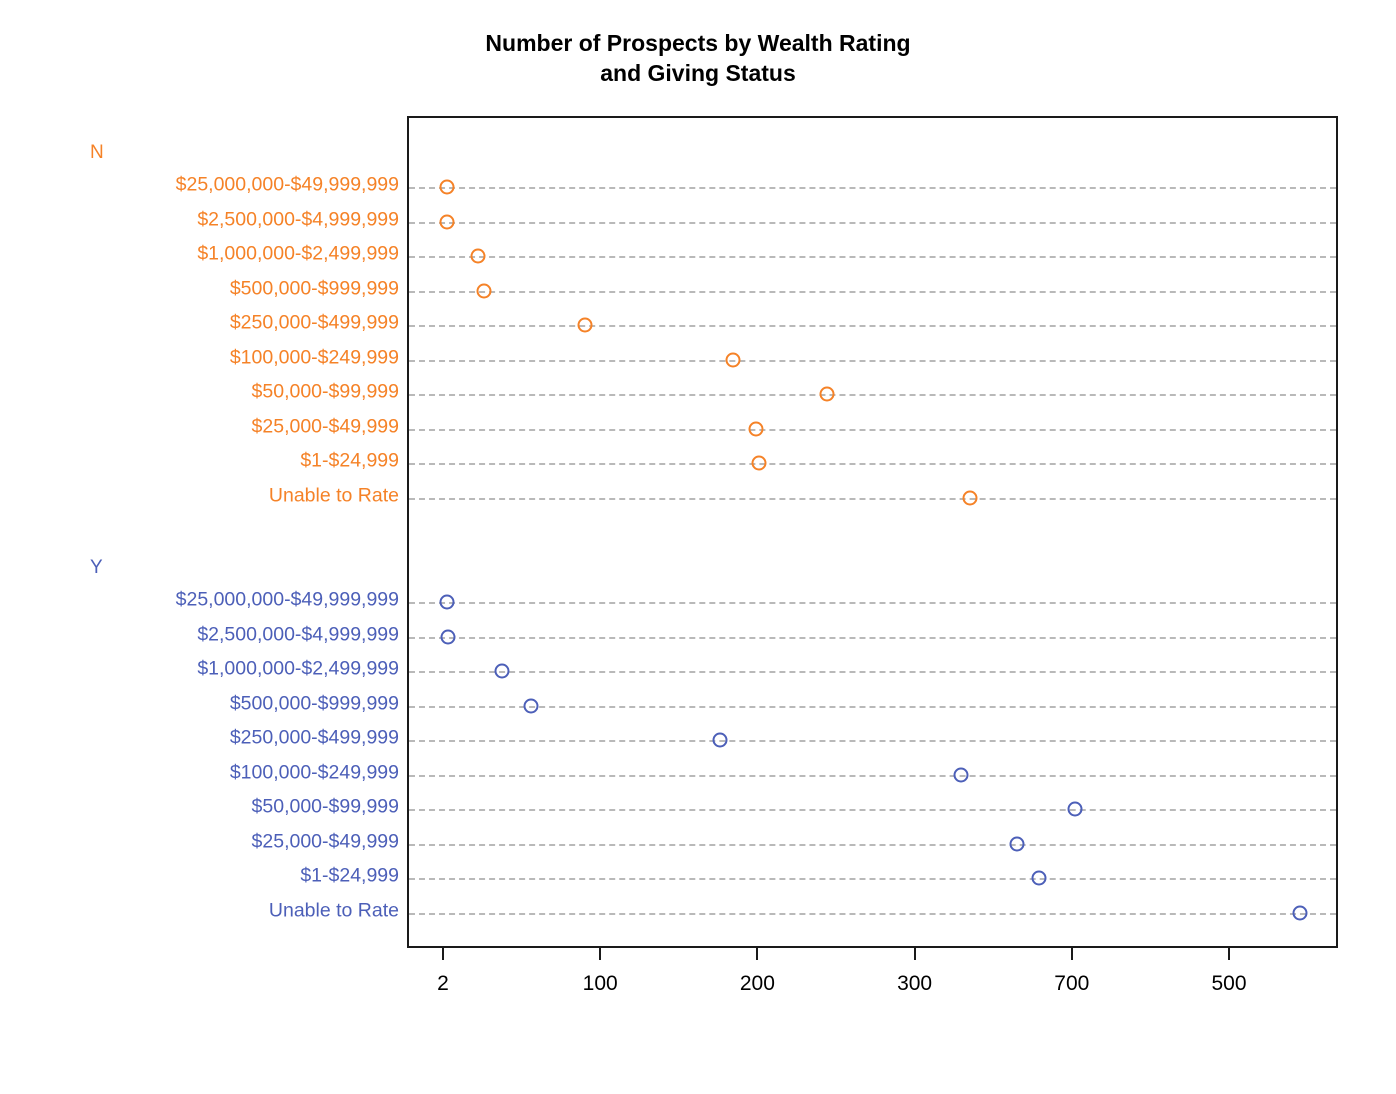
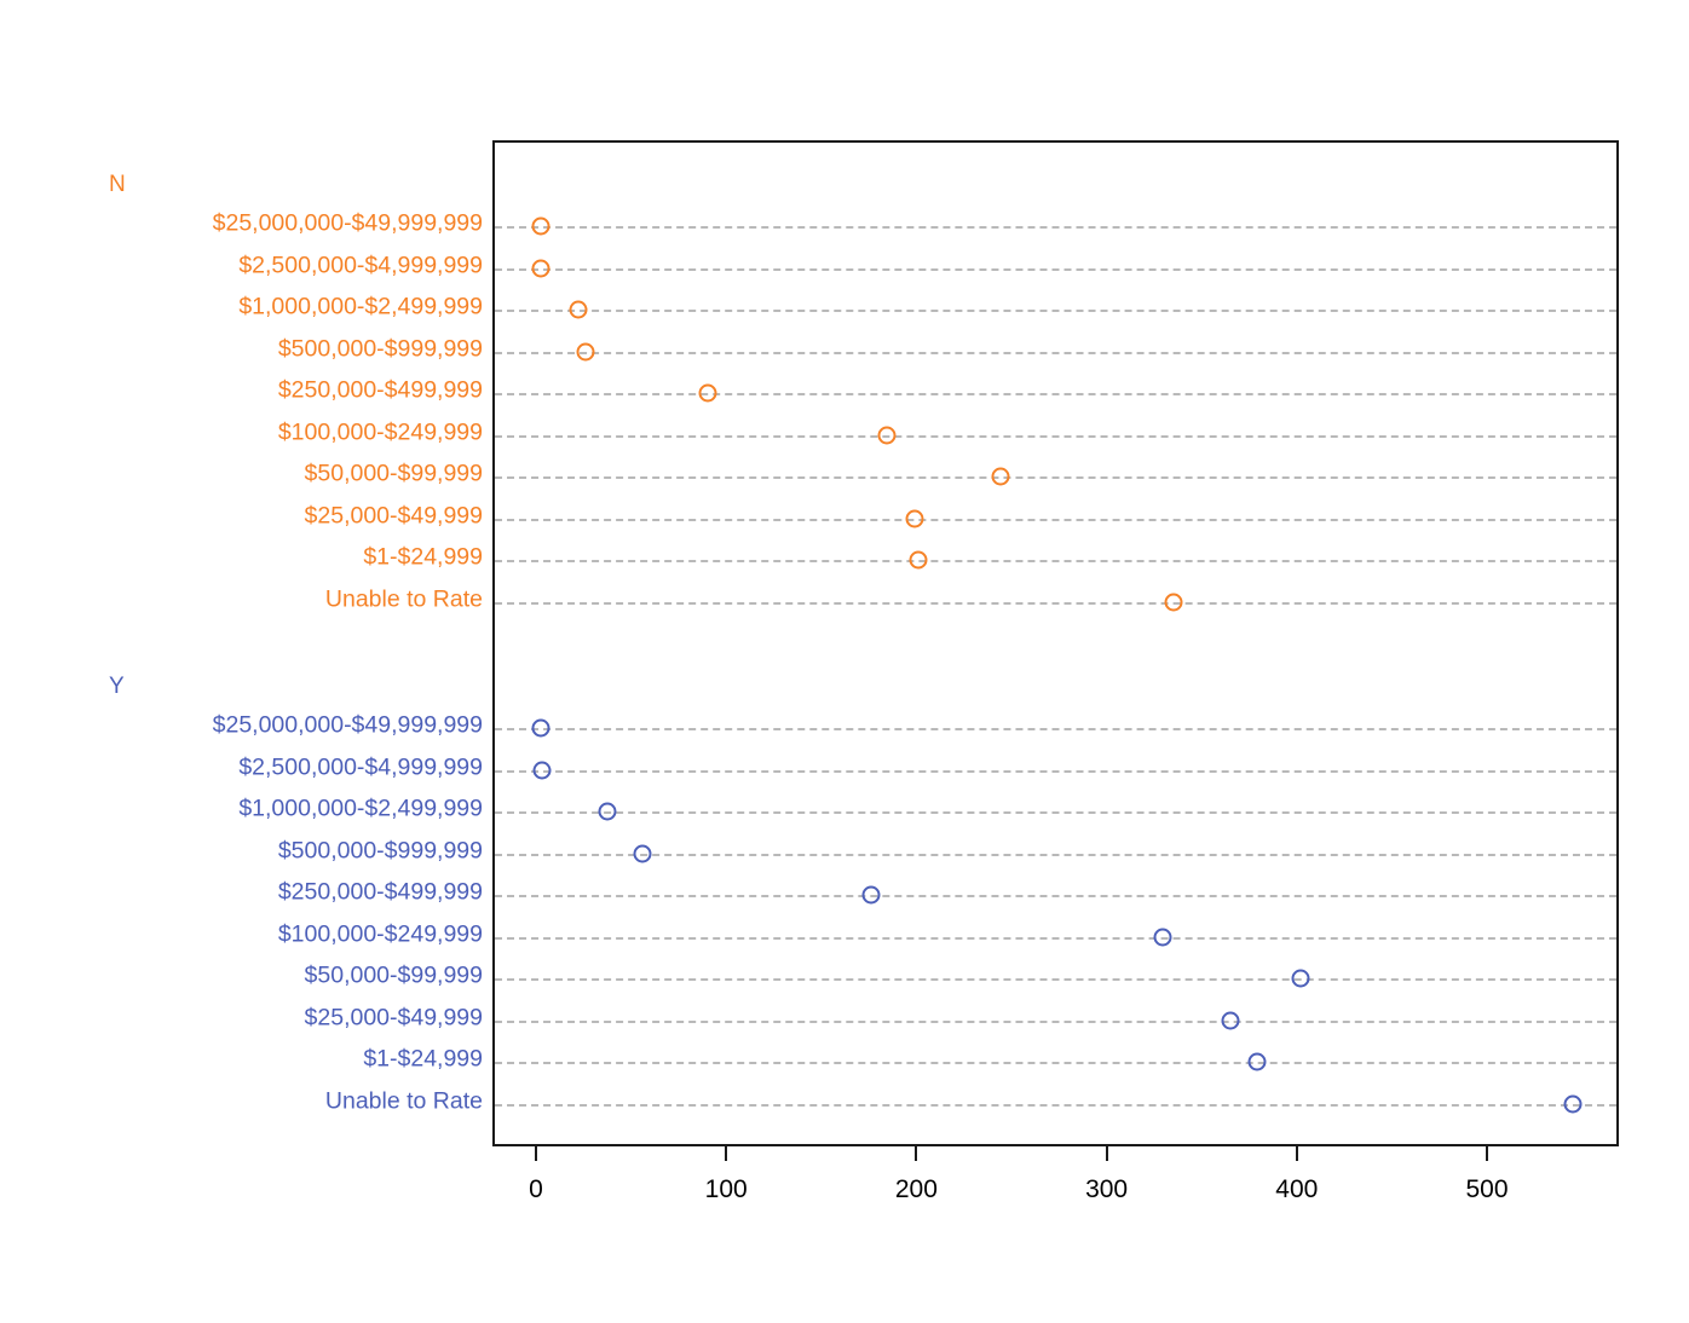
- Number of Prospects by Wealth Rating
- and Giving Status
  N
  $25,000,000-$49,999,999
  $2,500,000-$4,999,999
  $1,000,000-$2,499,999
  $500,000-$999,999
  $250,000-$499,999
  $100,000-$249,999
  $50,000-$99,999
  $25,000-$49,999
  $1-$24,999
  Unable to Rate
  Y
  $25,000,000-$49,999,999
  $2,500,000-$4,999,999
  $1,000,000-$2,499,999
  $500,000-$999,999
  $250,000-$499,999
  $100,000-$249,999
  $50,000-$99,999
  $25,000-$49,999
  $1-$24,999
  Unable to Rate
- 2
+ 0
  100
  200
  300
- 700
+ 400
  500
